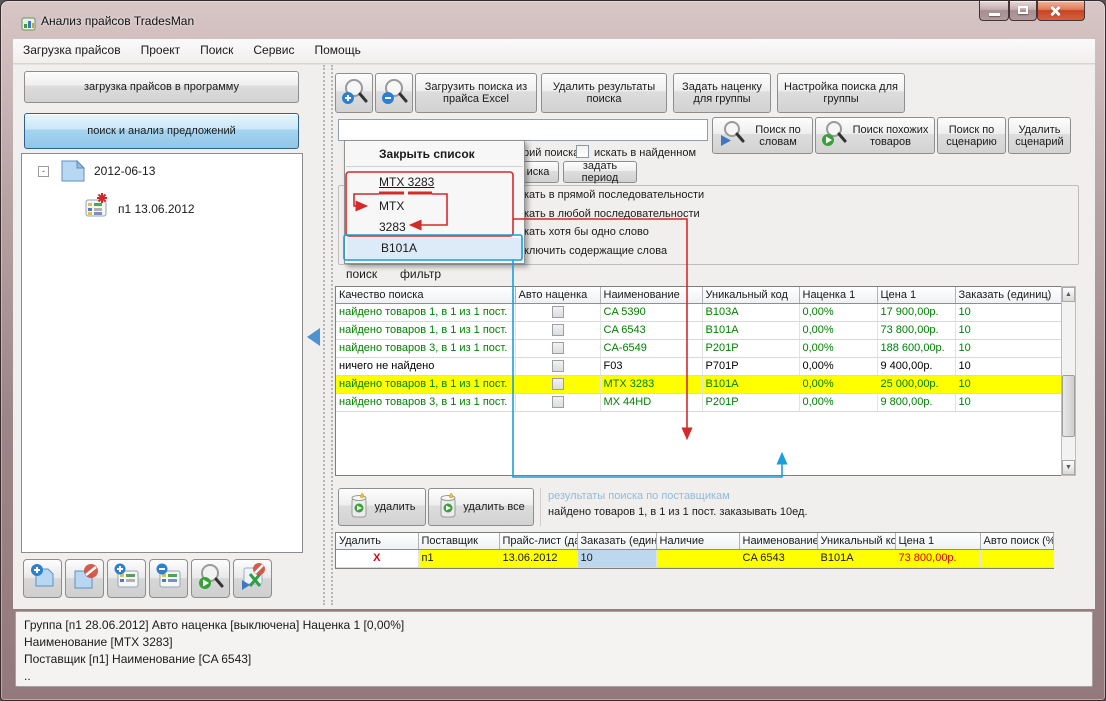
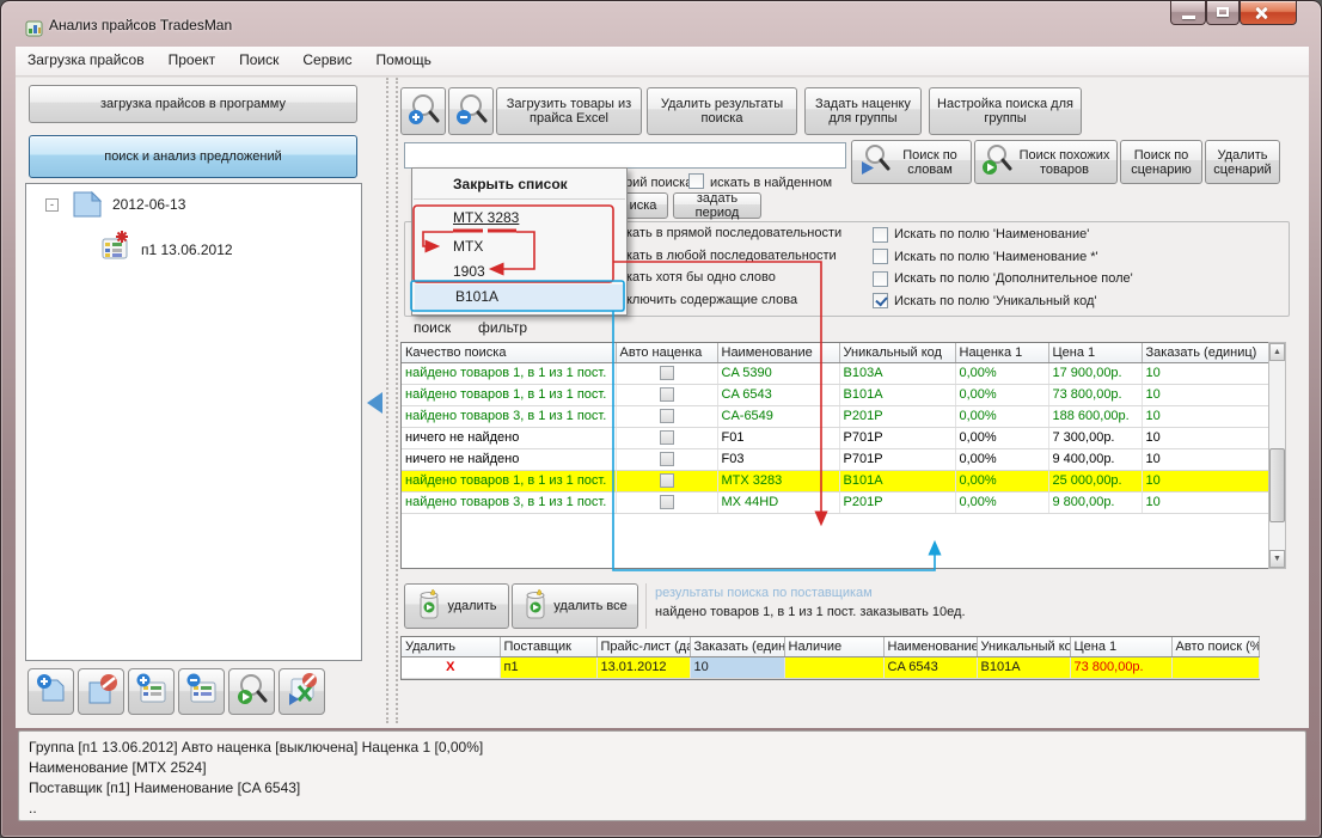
  Анализ прайсов TradesMan
  Загрузка прайсов Проект Поиск Сервис Помощь
  загрузка прайсов в программу
  поиск и анализ предложений
  -
  2012-06-13
  п1 13.06.2012
- Загрузить поиска из прайса Excel
+ Загрузить товары из прайса Excel
  Удалить результаты поиска
  Задать наценку для группы
  Настройка поиска для группы
  Поиск по словам
  Поиск похожих товаров
  Поиск по сценарию
  Удалить сценарий
  рий поиск
  искать в найденном
  иска
  задать период
  кать в прямой последовательности
  кать в любой последовательности
  кать хотя бы одно слово
  ключить содержащие слова
+ Искать по полю 'Наименование'
+ Искать по полю 'Наименование *'
+ Искать по полю 'Дополнительное поле'
+ Искать по полю 'Уникальный код'
  поиск
  фильтр
  	Качество поиска	Авто наценка	Наименование	Уникальный код	Наценка 1	Цена 1	Заказать (единиц)
  найдено товаров 1, в 1 из 1 пост.		CA 5390	B103A	0,00%	17 900,00р.	10
  найдено товаров 1, в 1 из 1 пост.		CA 6543	B101A	0,00%	73 800,00р.	10
  найдено товаров 3, в 1 из 1 пост.		CA-6549	P201P	0,00%	188 600,00р.	10
+ ничего не найдено		F01	P701P	0,00%	7 300,00р.	10
  ничего не найдено		F03	P701P	0,00%	9 400,00р.	10
  найдено товаров 1, в 1 из 1 пост.		MTX 3283	B101A	0,00%	25 000,00р.	10
  найдено товаров 3, в 1 из 1 пост.		MX 44HD	P201P	0,00%	9 800,00р.	10
  удалить
  удалить все
  результаты поиска по поставщикам
  найдено товаров 1, в 1 из 1 пост. заказывать 10ед.
  	Удалить	Поставщик	Прайс-лист (д	Заказать (един	Наличие	Наименование	Уникальный ко	Цена 1	Авто поиск (%
- X	п1	13.06.2012	10		CA 6543	B101A	73 800,00р.
+ X	п1	13.01.2012	10		CA 6543	B101A	73 800,00р.
- Группа [п1 28.06.2012] Авто наценка [выключена] Наценка 1 [0,00%]
+ Группа [п1 13.06.2012] Авто наценка [выключена] Наценка 1 [0,00%]
- Наименование [MTX 3283]
+ Наименование [MTX 2524]
  Поставщик [п1] Наименование [CA 6543]
  ..
  Закрыть список
  MTX 3283
  MTX
- 3283
+ 1903
  B101A
